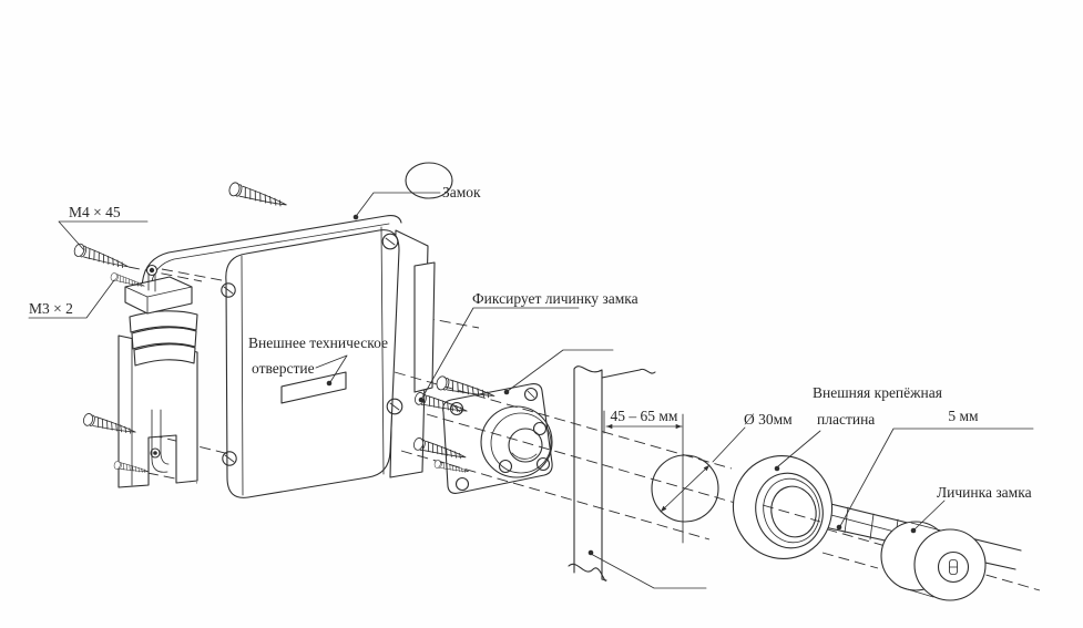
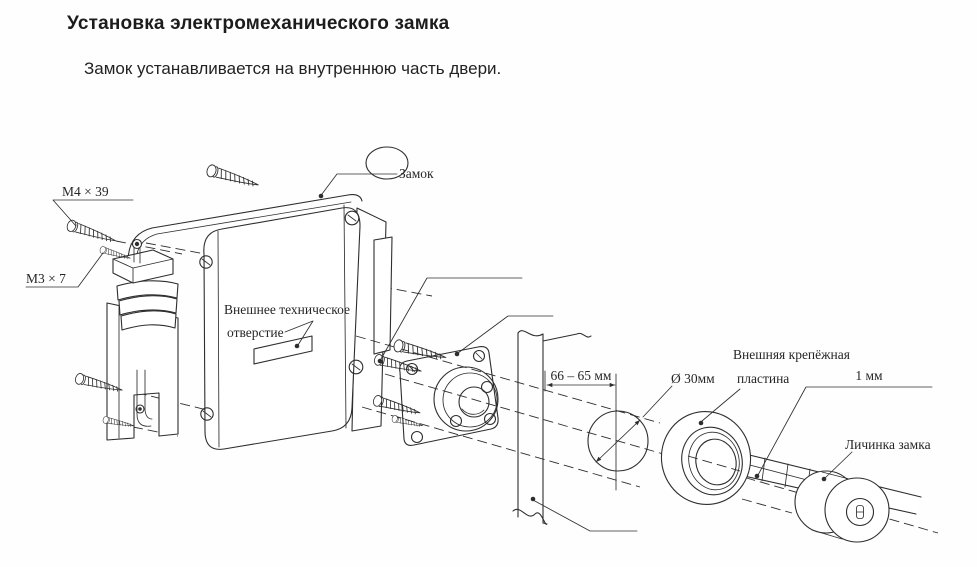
+ Установка электромеханического замка
+ Замок устанавливается на внутреннюю часть двери.
- M4 × 45
+ M4 × 39
- M3 × 2
+ M3 × 7
  Замок
  Внешнее техническое
  отверстие
- Фиксирует личинку замка
- 45 – 65 мм
+ 66 – 65 мм
  Ø 30мм
  Внешняя крепёжная
  пластина
- 5 мм
+ 1 мм
  Личинка замка
